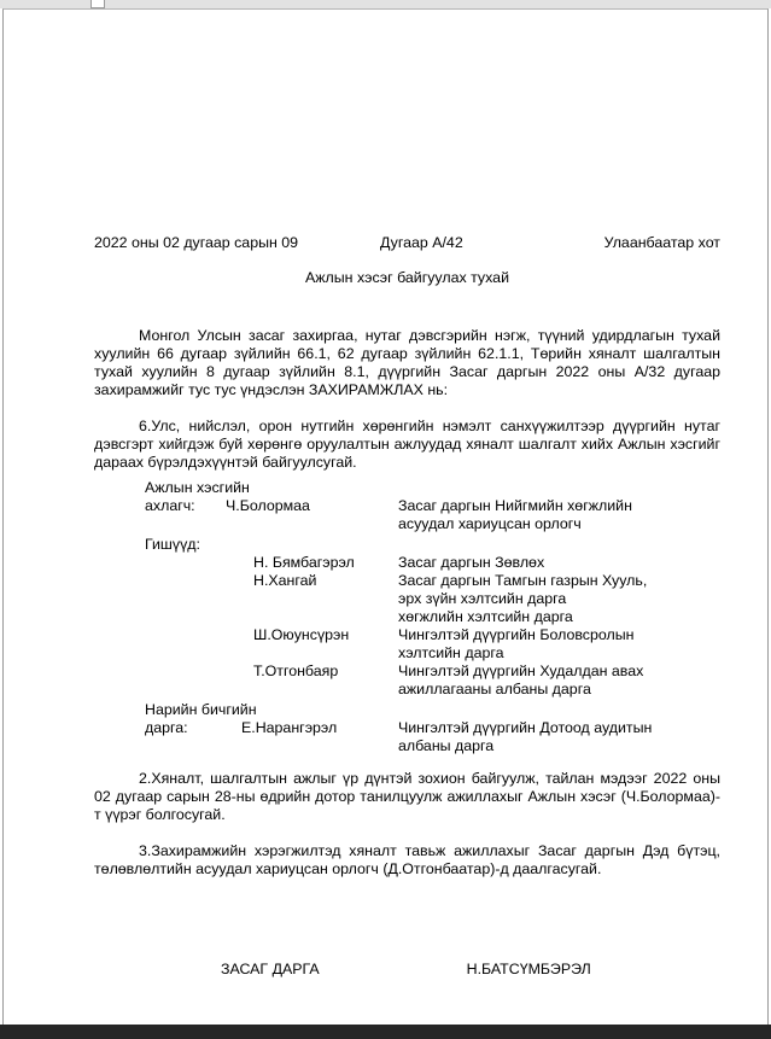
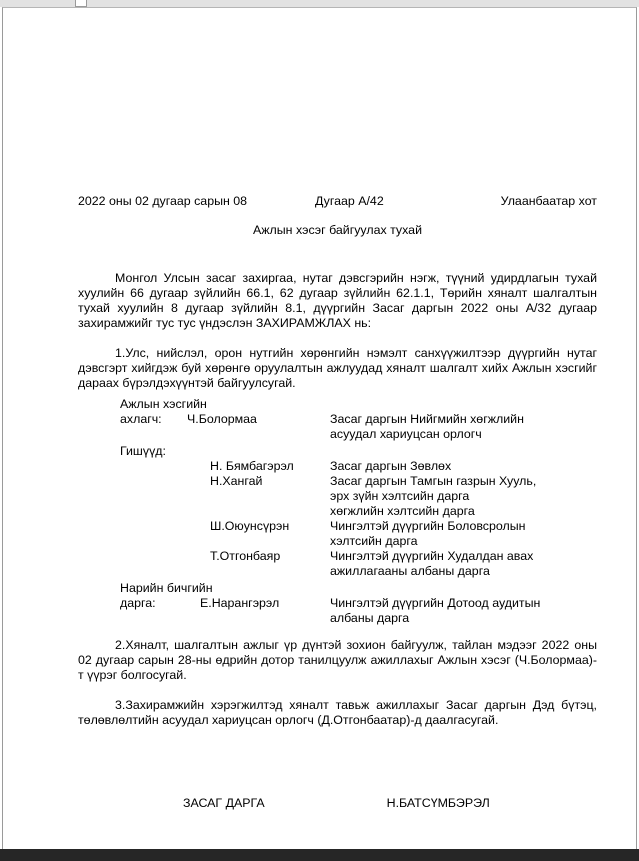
- 2022 оны 02 дугаар сарын 09
+ 2022 оны 02 дугаар сарын 08
  Дугаар А/42
  Улаанбаатар хот
  Ажлын хэсэг байгуулах тухай
  Монгол Улсын засаг захиргаа, нутаг дэвсгэрийн нэгж, түүний удирдлагын тухай хуулийн 66 дугаар зүйлийн 66.1, 62 дугаар зүйлийн 62.1.1, Төрийн хяналт шалгалтын тухай хуулийн 8 дугаар зүйлийн 8.1, дүүргийн Засаг даргын 2022 оны А/32 дугаар захирамжийг тус тус үндэслэн ЗАХИРАМЖЛАХ нь:
- 6.Улс, нийслэл, орон нутгийн хөрөнгийн нэмэлт санхүүжилтээр дүүргийн нутаг дэвсгэрт хийгдэж буй хөрөнгө оруулалтын ажлуудад хяналт шалгалт хийх Ажлын хэсгийг дараах бүрэлдэхүүнтэй байгуулсугай.
+ 1.Улс, нийслэл, орон нутгийн хөрөнгийн нэмэлт санхүүжилтээр дүүргийн нутаг дэвсгэрт хийгдэж буй хөрөнгө оруулалтын ажлуудад хяналт шалгалт хийх Ажлын хэсгийг дараах бүрэлдэхүүнтэй байгуулсугай.
  Ажлын хэсгийн
  ахлагч:
  Ч.Болормаа
  Засаг даргын Нийгмийн хөгжлийн
  асуудал хариуцсан орлогч
  Гишүүд:
  Н. Бямбагэрэл
  Засаг даргын Зөвлөх
  Н.Хангай
  Засаг даргын Тамгын газрын Хууль,
  эрх зүйн хэлтсийн дарга
  хөгжлийн хэлтсийн дарга
  Ш.Оюунсүрэн
  Чингэлтэй дүүргийн Боловсролын
  хэлтсийн дарга
  Т.Отгонбаяр
  Чингэлтэй дүүргийн Худалдан авах
  ажиллагааны албаны дарга
  Нарийн бичгийн
  дарга:
  Е.Нарангэрэл
  Чингэлтэй дүүргийн Дотоод аудитын
  албаны дарга
  2.Хяналт, шалгалтын ажлыг үр дүнтэй зохион байгуулж, тайлан мэдээг 2022 оны 02 дугаар сарын 28-ны өдрийн дотор танилцуулж ажиллахыг Ажлын хэсэг (Ч.Болормаа)-т үүрэг болгосугай.
  3.Захирамжийн хэрэгжилтэд хяналт тавьж ажиллахыг Засаг даргын Дэд бүтэц, төлөвлөлтийн асуудал хариуцсан орлогч (Д.Отгонбаатар)-д даалгасугай.
  ЗАСАГ ДАРГА
  Н.БАТСҮМБЭРЭЛ
